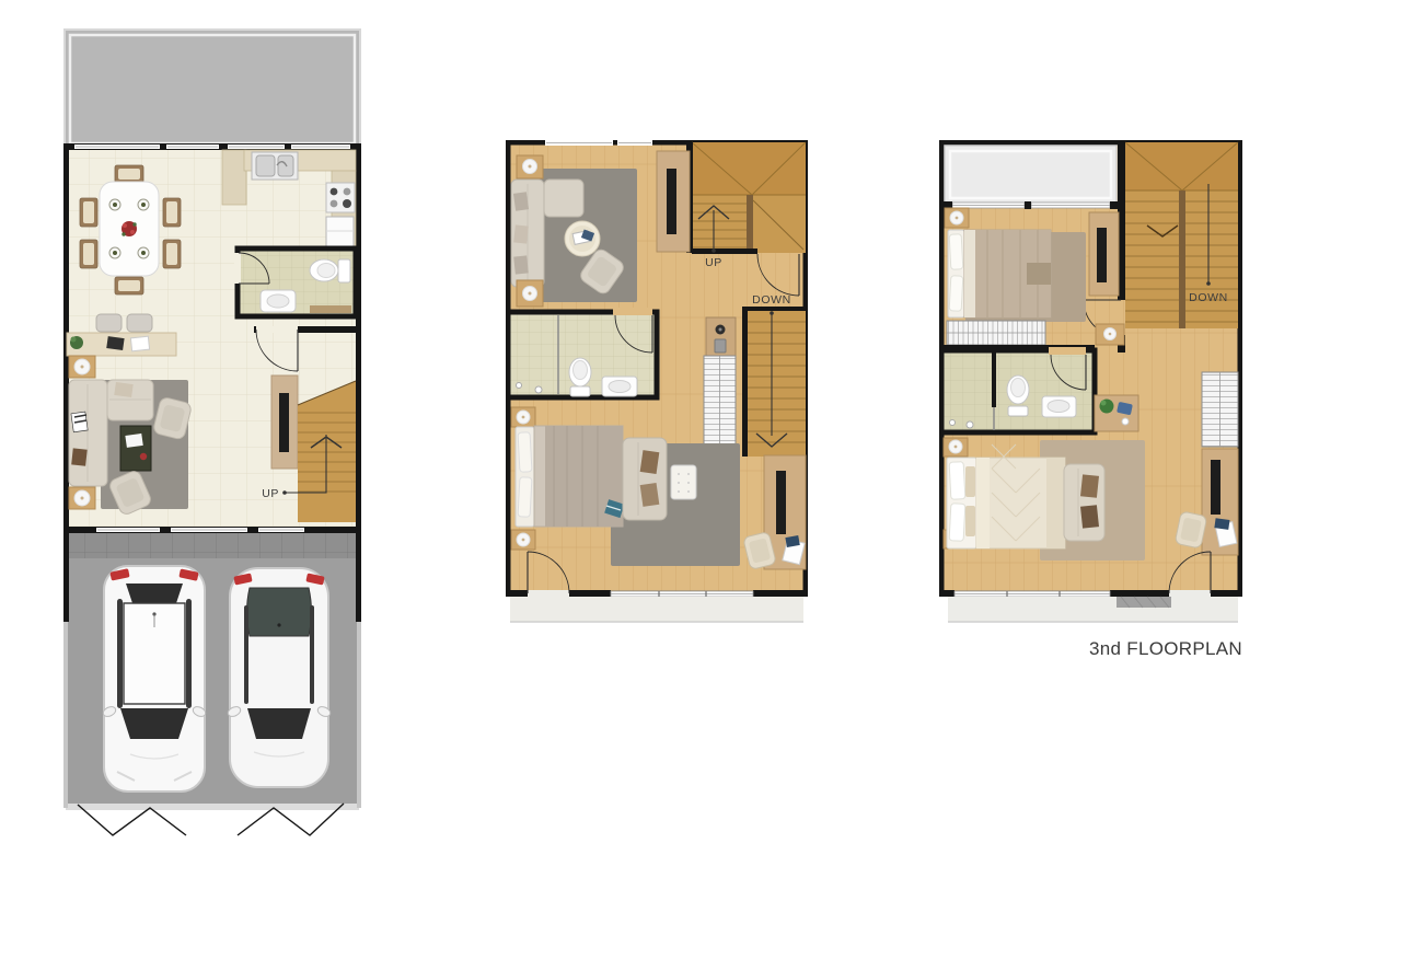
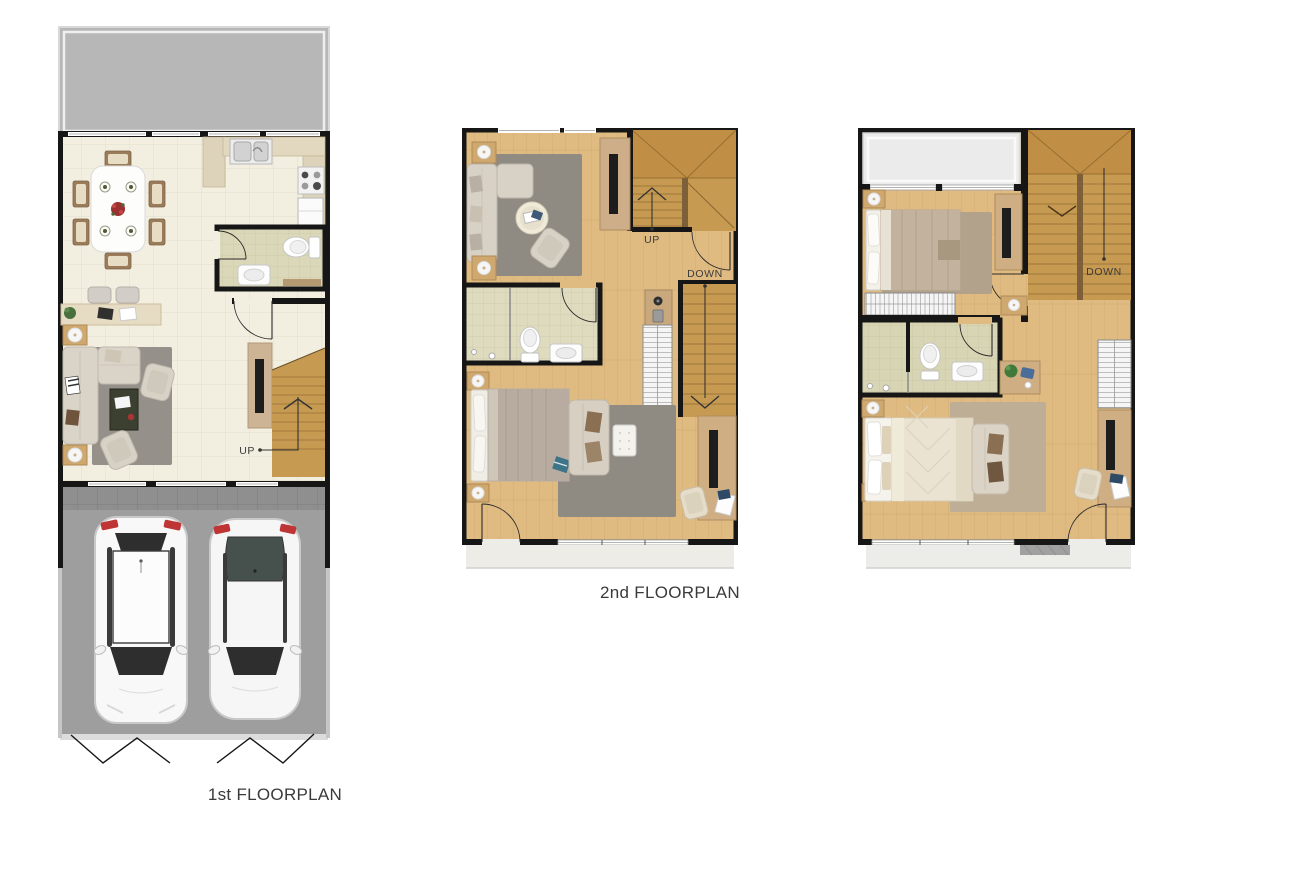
  UP
+ 1st FLOORPLAN
  UP
  DOWN
+ 2nd FLOORPLAN
  DOWN
- 3nd FLOORPLAN
